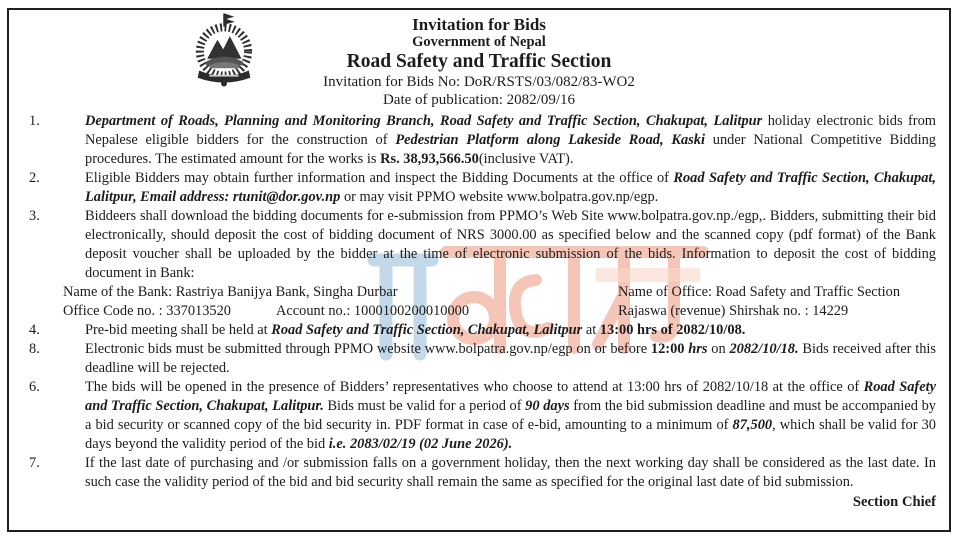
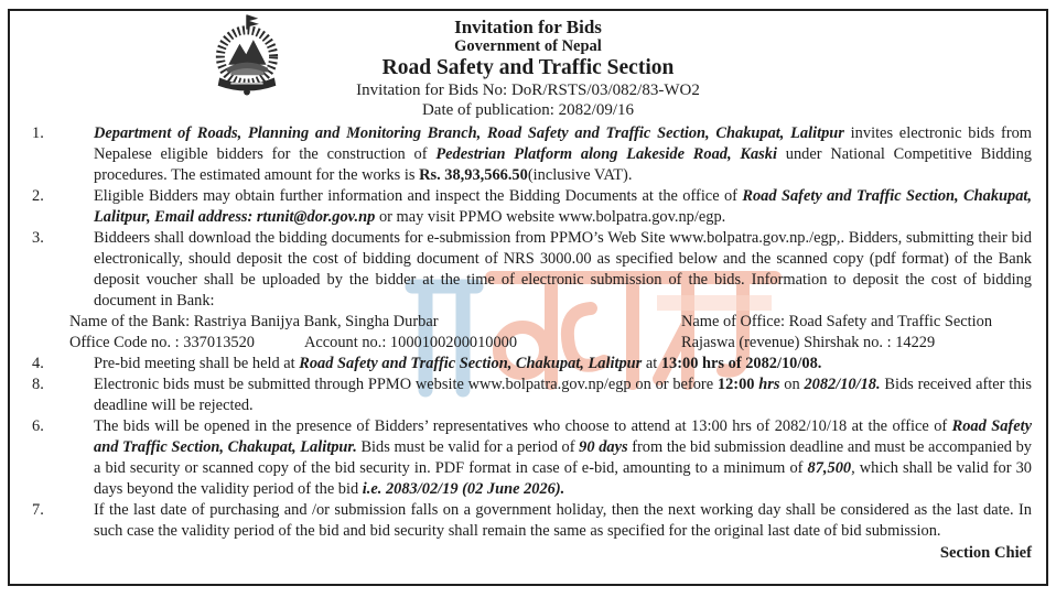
  Invitation for Bids
  Government of Nepal
  Road Safety and Traffic Section
  Invitation for Bids No: DoR/RSTS/03/082/83-WO2
  Date of publication: 2082/09/16
  1.
- Department of Roads, Planning and Monitoring Branch, Road Safety and Traffic Section, Chakupat, Lalitpur holiday electronic bids from Nepalese eligible bidders for the construction of Pedestrian Platform along Lakeside Road, Kaski under National Competitive Bidding procedures. The estimated amount for the works is Rs. 38,93,566.50(inclusive VAT).
+ Department of Roads, Planning and Monitoring Branch, Road Safety and Traffic Section, Chakupat, Lalitpur invites electronic bids from Nepalese eligible bidders for the construction of Pedestrian Platform along Lakeside Road, Kaski under National Competitive Bidding procedures. The estimated amount for the works is Rs. 38,93,566.50(inclusive VAT).
  2.
  Eligible Bidders may obtain further information and inspect the Bidding Documents at the office of Road Safety and Traffic Section, Chakupat, Lalitpur, Email address: rtunit@dor.gov.np or may visit PPMO website www.bolpatra.gov.np/egp.
  3.
  Biddeers shall download the bidding documents for e-submission from PPMO’s Web Site www.bolpatra.gov.np./egp,. Bidders, submitting their bid electronically, should deposit the cost of bidding document of NRS 3000.00 as specified below and the scanned copy (pdf format) of the Bank deposit voucher shall be uploaded by the bidder at the time of electronic submission of the bids. Information to deposit the cost of bidding document in Bank:
  Name of the Bank: Rastriya Banijya Bank, Singha Durbar
  Name of Office: Road Safety and Traffic Section
  Office Code no. : 337013520
  Account no.: 1000100200010000
  Rajaswa (revenue) Shirshak no. : 14229
  4.
  Pre-bid meeting shall be held at Road Safety and Traffic Section, Chakupat, Lalitpur at 13:00 hrs of 2082/10/08.
  8.
  Electronic bids must be submitted through PPMO website www.bolpatra.gov.np/egp on or before 12:00 hrs on 2082/10/18. Bids received after this deadline will be rejected.
  6.
  The bids will be opened in the presence of Bidders’ representatives who choose to attend at 13:00 hrs of 2082/10/18 at the office of Road Safety and Traffic Section, Chakupat, Lalitpur. Bids must be valid for a period of 90 days from the bid submission deadline and must be accompanied by a bid security or scanned copy of the bid security in. PDF format in case of e-bid, amounting to a minimum of 87,500, which shall be valid for 30 days beyond the validity period of the bid i.e. 2083/02/19 (02 June 2026).
  7.
  If the last date of purchasing and /or submission falls on a government holiday, then the next working day shall be considered as the last date. In such case the validity period of the bid and bid security shall remain the same as specified for the original last date of bid submission.
  Section Chief
